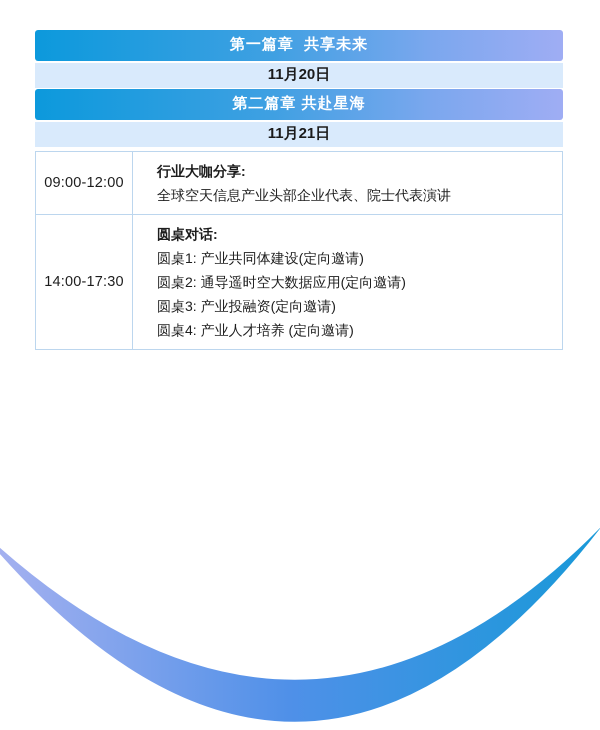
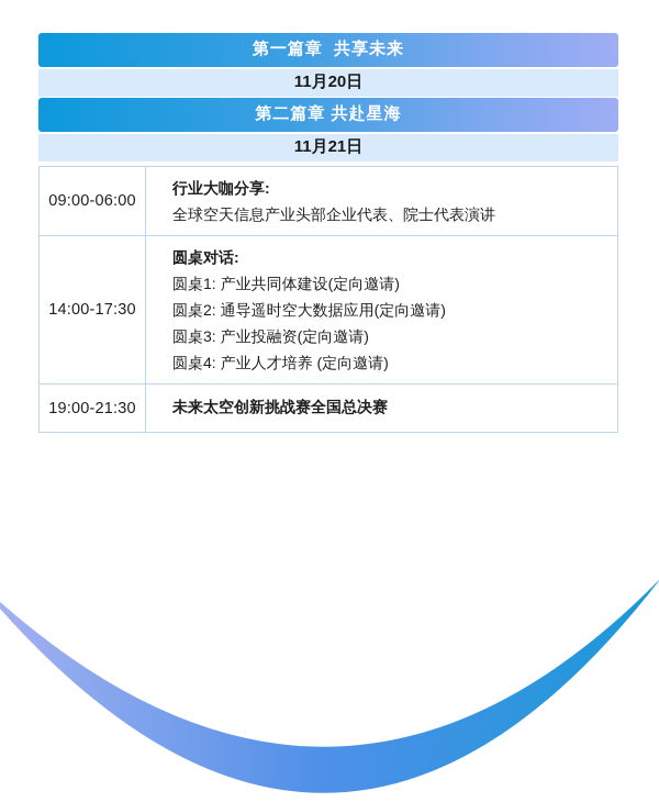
  第一篇章 共享未来
  11月20日
  第二篇章 共赴星海
  11月21日
- 09:00-12:00	行业大咖分享: 全球空天信息产业头部企业代表、院士代表演讲
+ 09:00-06:00	行业大咖分享: 全球空天信息产业头部企业代表、院士代表演讲
  14:00-17:30	圆桌对话: 圆桌1: 产业共同体建设(定向邀请) 圆桌2: 通导遥时空大数据应用(定向邀请) 圆桌3: 产业投融资(定向邀请) 圆桌4: 产业人才培养 (定向邀请)
+ 19:00-21:30	未来太空创新挑战赛全国总决赛
